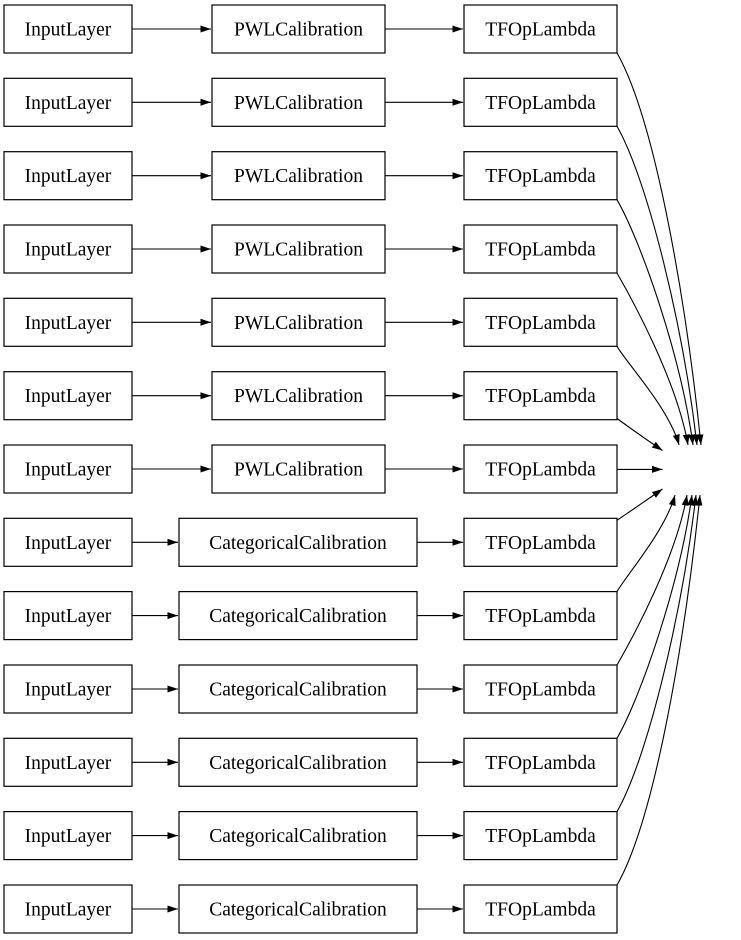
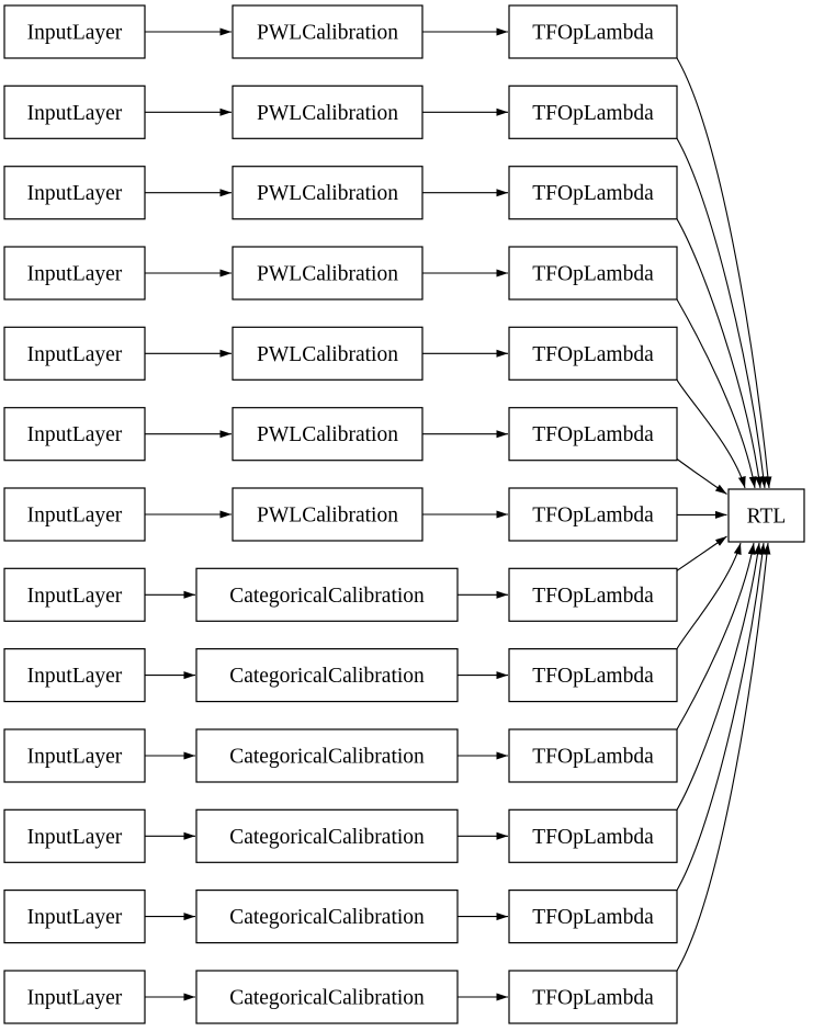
  InputLayer
  PWLCalibration
  TFOpLambda
  InputLayer
  PWLCalibration
  TFOpLambda
  InputLayer
  PWLCalibration
  TFOpLambda
  InputLayer
  PWLCalibration
  TFOpLambda
  InputLayer
  PWLCalibration
  TFOpLambda
  InputLayer
  PWLCalibration
  TFOpLambda
  InputLayer
  PWLCalibration
  TFOpLambda
  InputLayer
  CategoricalCalibration
  TFOpLambda
  InputLayer
  CategoricalCalibration
  TFOpLambda
  InputLayer
  CategoricalCalibration
  TFOpLambda
  InputLayer
  CategoricalCalibration
  TFOpLambda
  InputLayer
  CategoricalCalibration
  TFOpLambda
  InputLayer
  CategoricalCalibration
  TFOpLambda
+ RTL
